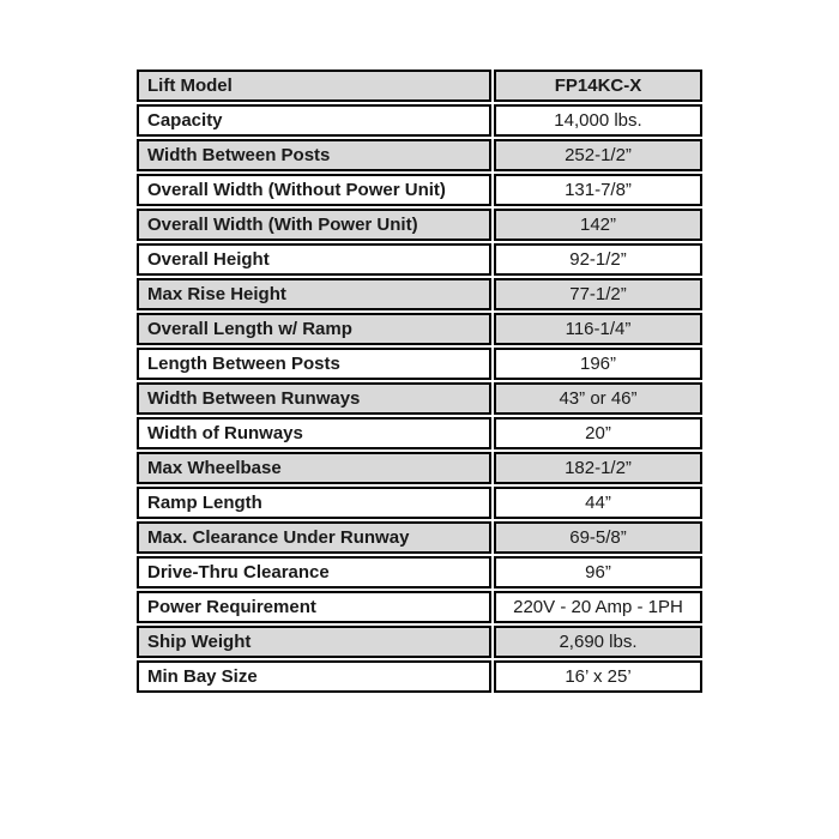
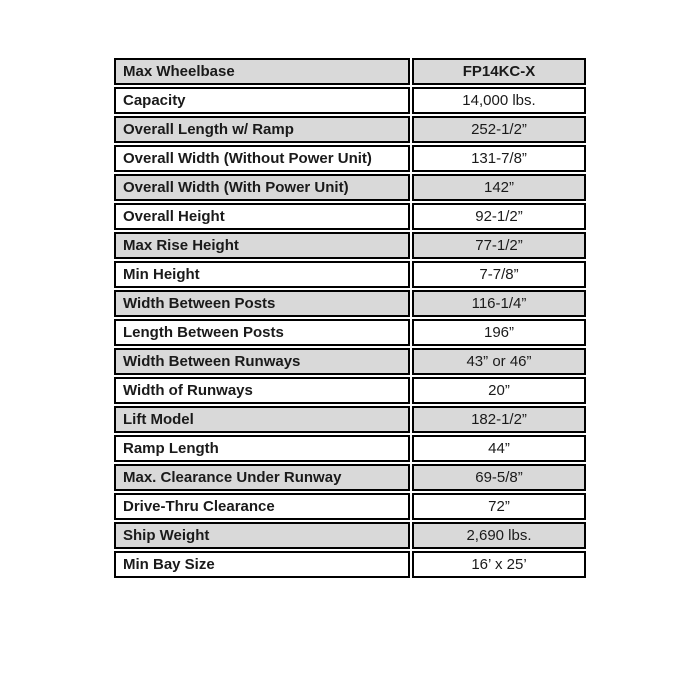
- Lift Model	FP14KC-X
+ Max Wheelbase	FP14KC-X
  Capacity	14,000 lbs.
- Width Between Posts	252-1/2”
+ Overall Length w/ Ramp	252-1/2”
  Overall Width (Without Power Unit)	131-7/8”
  Overall Width (With Power Unit)	142”
  Overall Height	92-1/2”
  Max Rise Height	77-1/2”
+ Min Height	7-7/8”
- Overall Length w/ Ramp	116-1/4”
+ Width Between Posts	116-1/4”
  Length Between Posts	196”
  Width Between Runways	43” or 46”
  Width of Runways	20”
- Max Wheelbase	182-1/2”
+ Lift Model	182-1/2”
  Ramp Length	44”
  Max. Clearance Under Runway	69-5/8”
- Drive-Thru Clearance	96”
+ Drive-Thru Clearance	72”
- Power Requirement	220V - 20 Amp - 1PH
  Ship Weight	2,690 lbs.
  Min Bay Size	16’ x 25’
